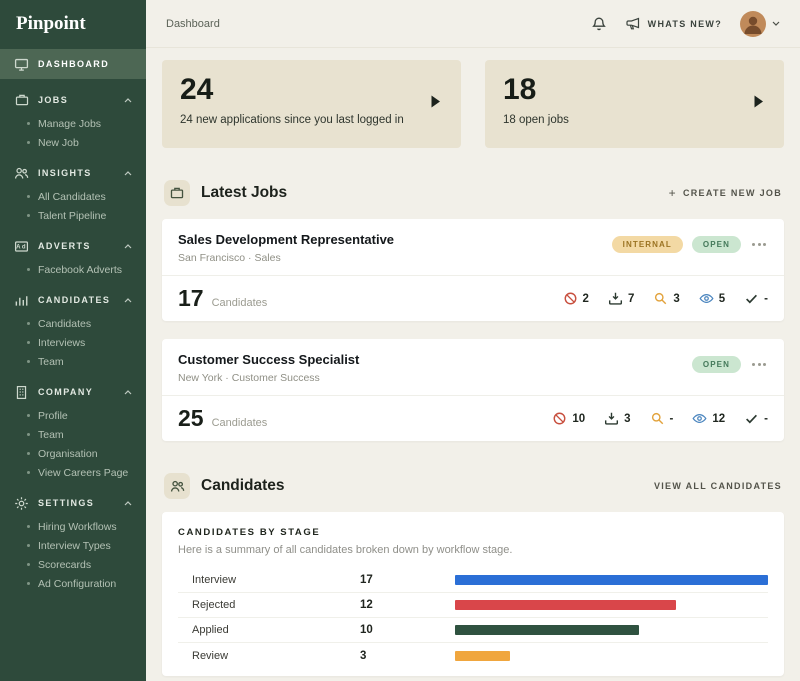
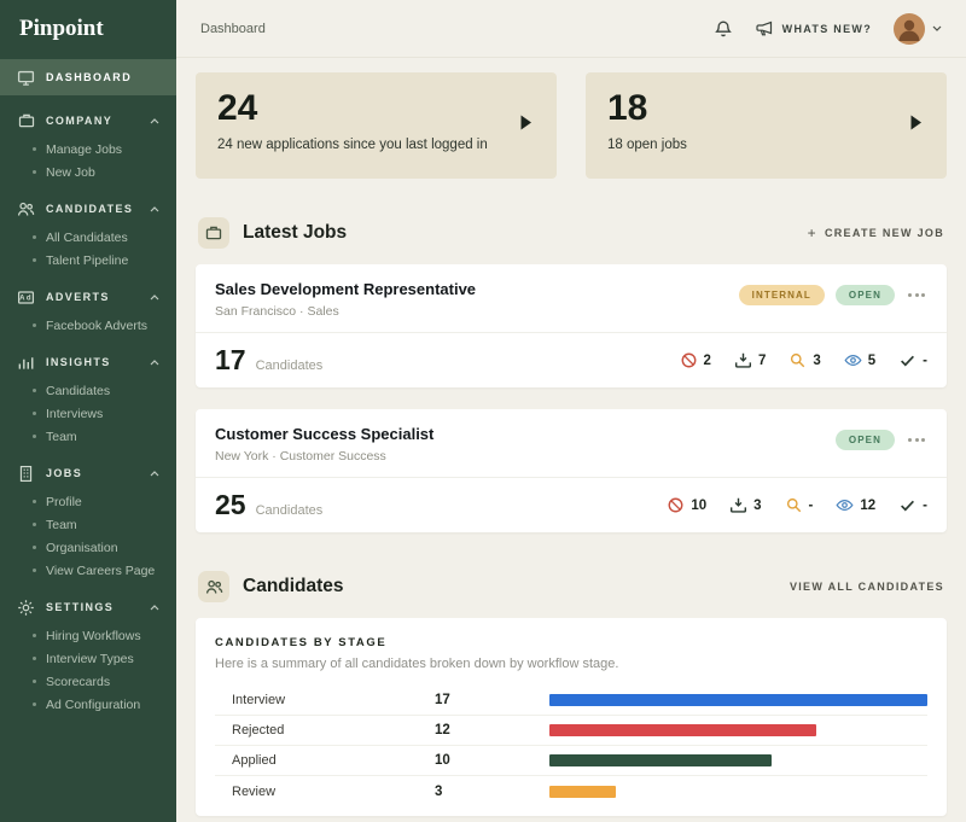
  Pinpoint
  DASHBOARD
- JOBS
+ COMPANY
  Manage Jobs
  New Job
- INSIGHTS
+ CANDIDATES
  All Candidates
  Talent Pipeline
  ADVERTS
  Facebook Adverts
- CANDIDATES
+ INSIGHTS
  Candidates
  Interviews
  Team
- COMPANY
+ JOBS
  Profile
  Team
  Organisation
  View Careers Page
  SETTINGS
  Hiring Workflows
  Interview Types
  Scorecards
  Ad Configuration
  Dashboard
  WHATS NEW?
  24
  24 new applications since you last logged in
  18
  18 open jobs
  Latest Jobs
  +
  CREATE NEW JOB
  Sales Development Representative
  San Francisco · Sales
  INTERNAL
  OPEN
  17
  Candidates
  2
  7
  3
  5
  -
  Customer Success Specialist
  New York · Customer Success
  OPEN
  25
  Candidates
  10
  3
  -
  12
  -
  Candidates
  VIEW ALL CANDIDATES
  CANDIDATES BY STAGE
  Here is a summary of all candidates broken down by workflow stage.
  Interview
  17
  Rejected
  12
  Applied
  10
  Review
  3
